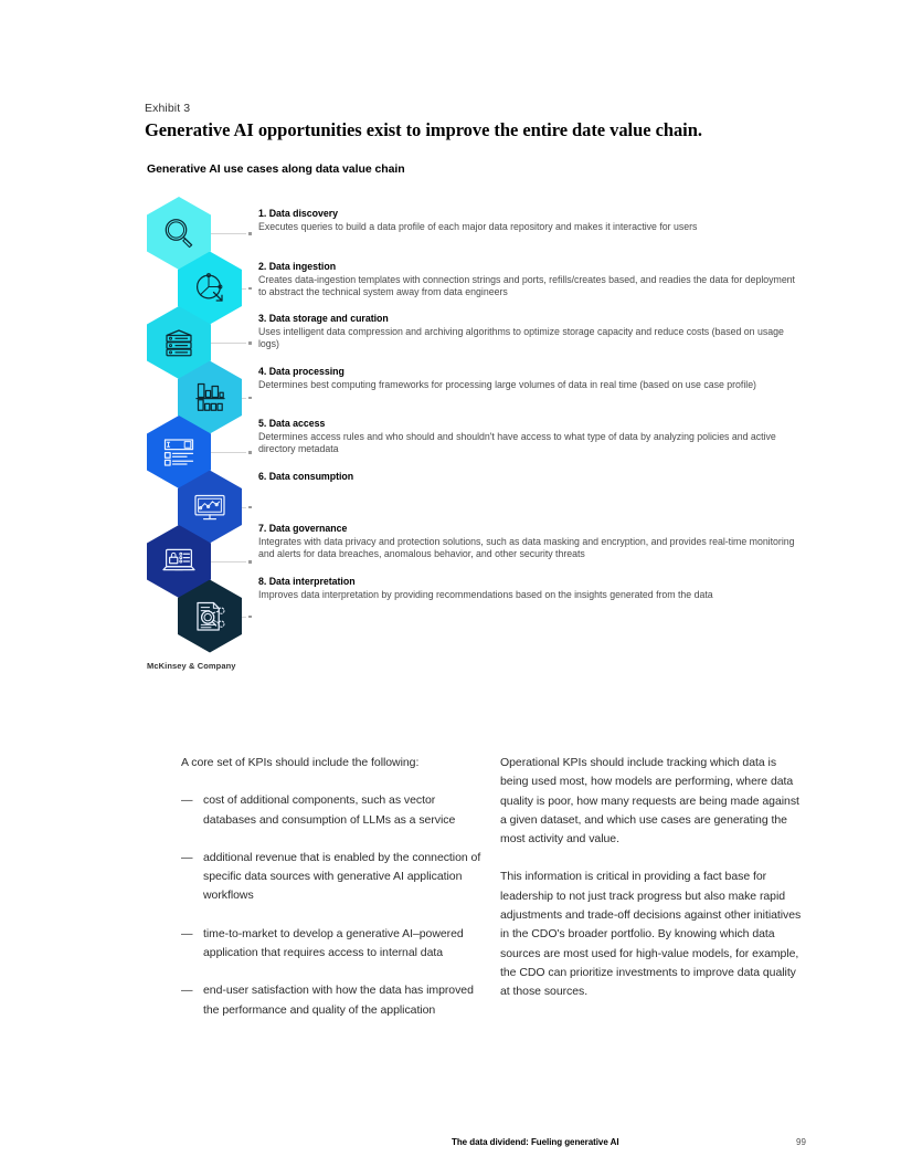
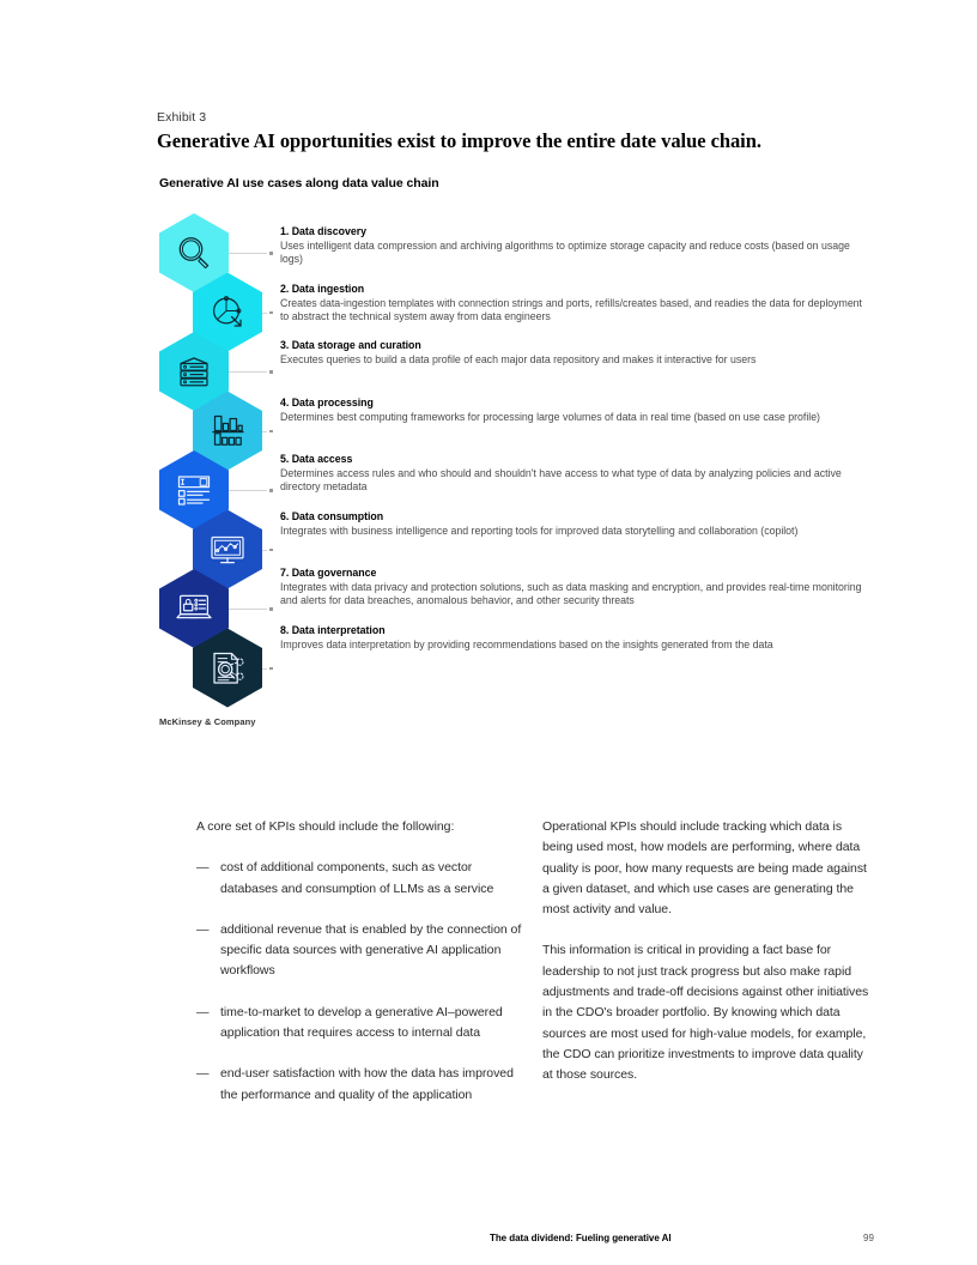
  Exhibit 3
  Generative AI opportunities exist to improve the entire date value chain.
  Generative AI use cases along data value chain
  McKinsey & Company
  A core set of KPIs should include the following:
  —
  cost of additional components, such as vector databases and consumption of LLMs as a service
  —
  additional revenue that is enabled by the connection of specific data sources with generative AI application workflows
  —
  time-to-market to develop a generative AI–powered application that requires access to internal data
  —
  end-user satisfaction with how the data has improved the performance and quality of the application
  Operational KPIs should include tracking which data is being used most, how models are performing, where data quality is poor, how many requests are being made against a given dataset, and which use cases are generating the most activity and value.
  This information is critical in providing a fact base for leadership to not just track progress but also make rapid adjustments and trade-off decisions against other initiatives in the CDO's broader portfolio. By knowing which data sources are most used for high-value models, for example, the CDO can prioritize investments to improve data quality at those sources.
  The data dividend: Fueling generative AI
  99
  1. Data discovery
- Executes queries to build a data profile of each major data repository and makes it interactive for users
+ Uses intelligent data compression and archiving algorithms to optimize storage capacity and reduce costs (based on usage logs)
  2. Data ingestion
  Creates data-ingestion templates with connection strings and ports, refills/creates based, and readies the data for deployment to abstract the technical system away from data engineers
  3. Data storage and curation
- Uses intelligent data compression and archiving algorithms to optimize storage capacity and reduce costs (based on usage logs)
+ Executes queries to build a data profile of each major data repository and makes it interactive for users
  4. Data processing
  Determines best computing frameworks for processing large volumes of data in real time (based on use case profile)
  5. Data access
  Determines access rules and who should and shouldn't have access to what type of data by analyzing policies and active directory metadata
  6. Data consumption
+ Integrates with business intelligence and reporting tools for improved data storytelling and collaboration (copilot)
  7. Data governance
  Integrates with data privacy and protection solutions, such as data masking and encryption, and provides real-time monitoring and alerts for data breaches, anomalous behavior, and other security threats
  8. Data interpretation
  Improves data interpretation by providing recommendations based on the insights generated from the data
